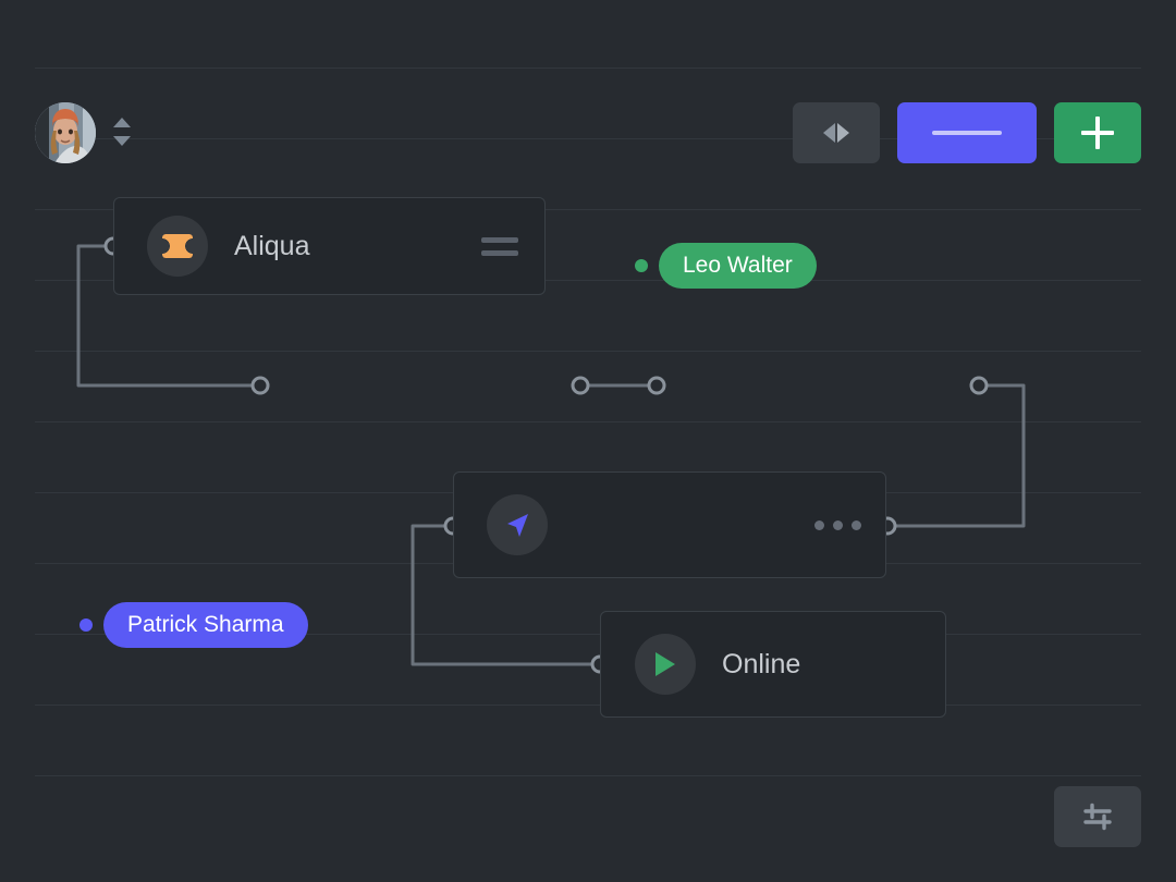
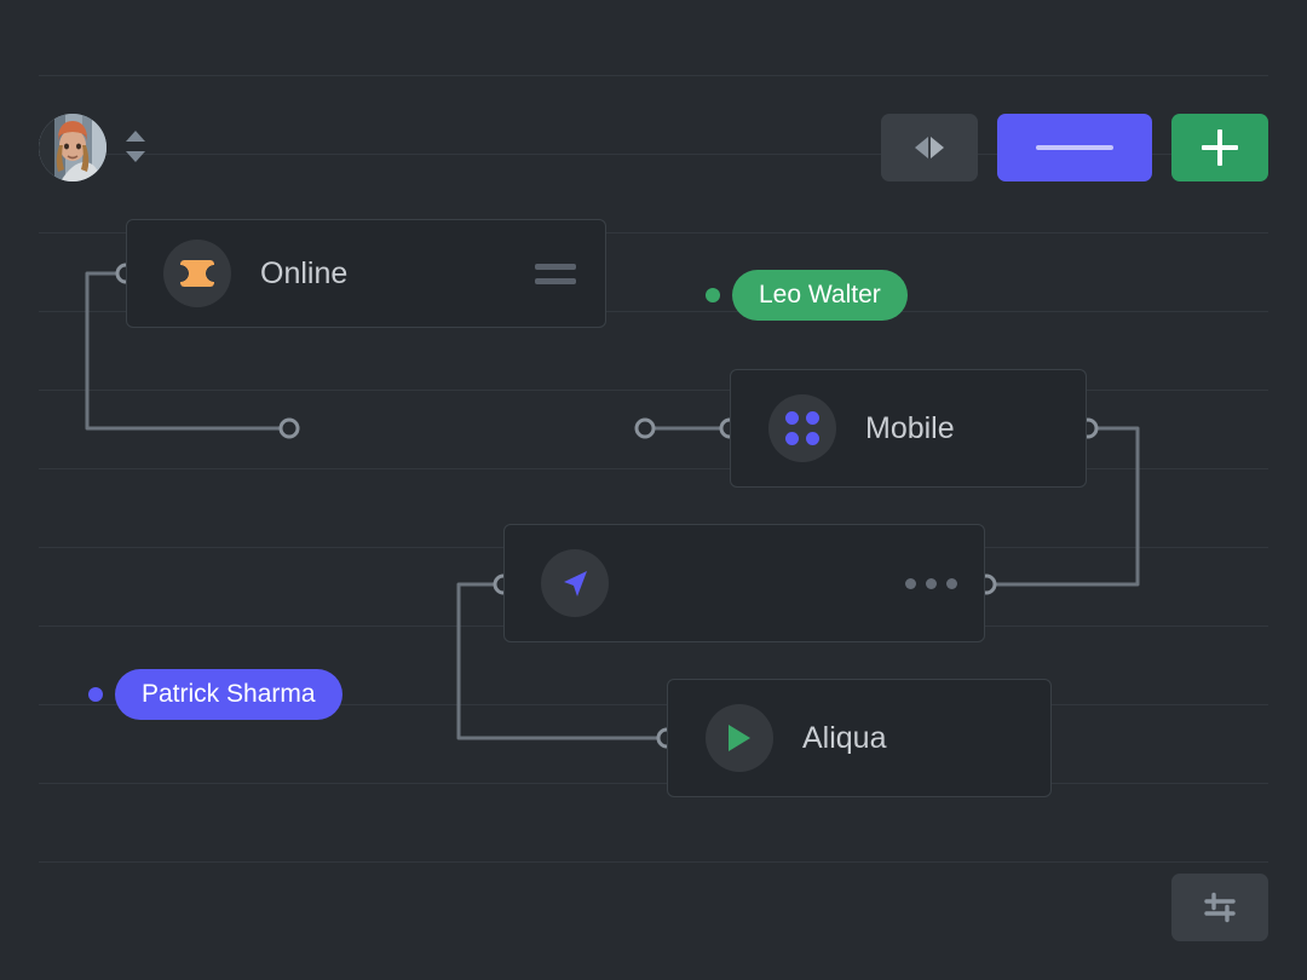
- Aliqua
+ Online
+ Mobile
- Online
+ Aliqua
  Leo Walter
  Patrick Sharma
